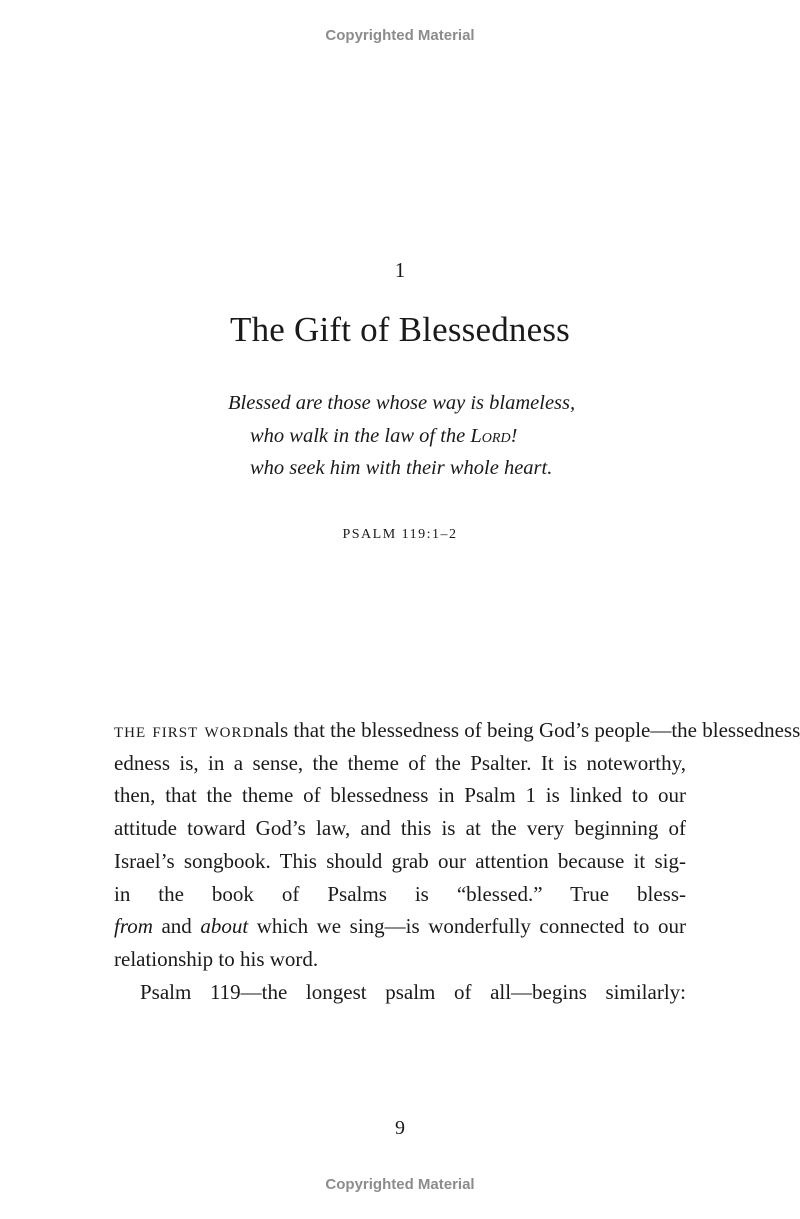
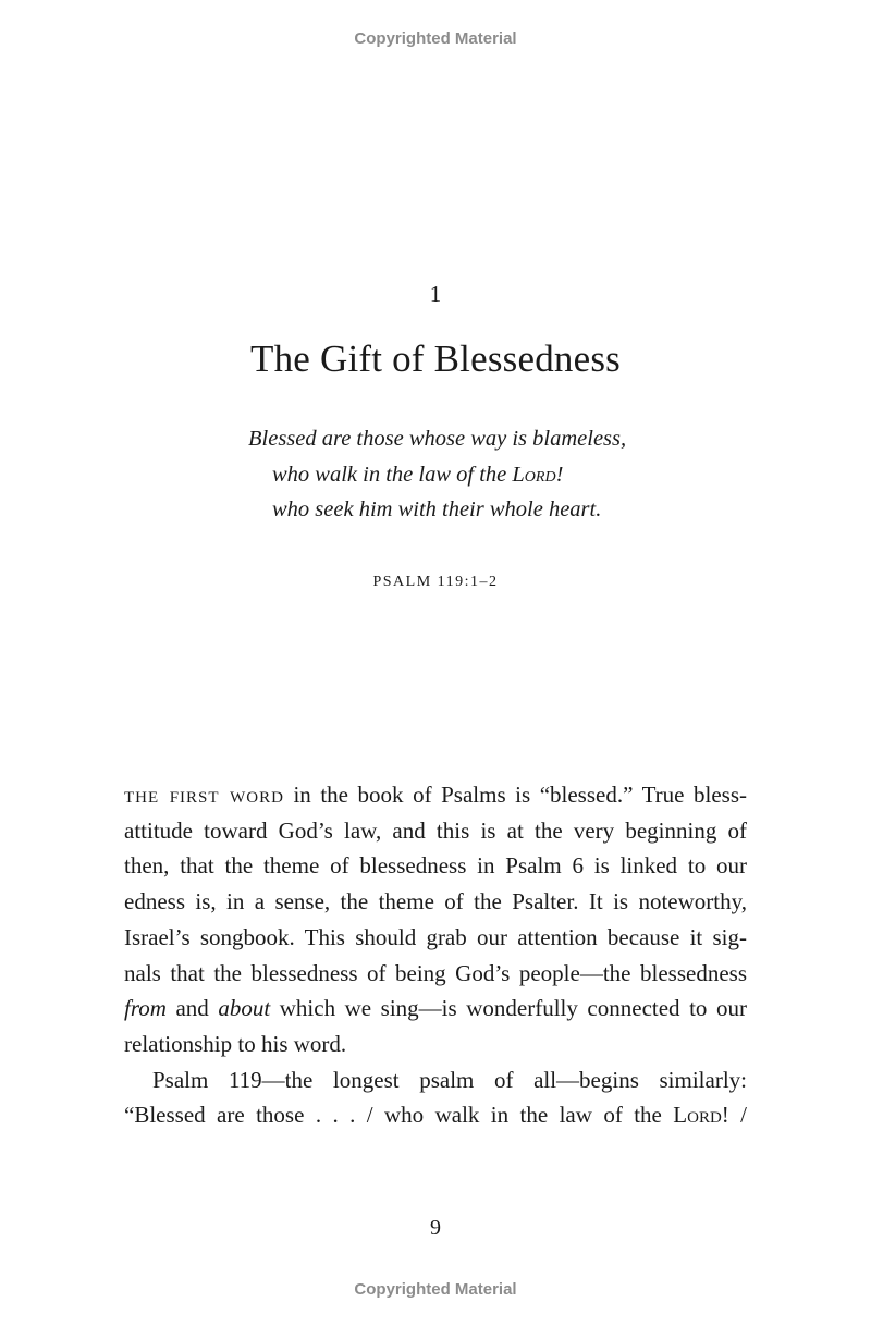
  Copyrighted Material
  1
  The Gift of Blessedness
  Blessed are those whose way is blameless,
  who walk in the law of the Lord!
  who seek him with their whole heart.
  PSALM 119:1–2
- the first wordnals that the blessedness of being God’s people—the blessedness
+ the first word in the book of Psalms is “blessed.” True bless-
- edness is, in a sense, the theme of the Psalter. It is noteworthy,
+ attitude toward God’s law, and this is at the very beginning of
- then, that the theme of blessedness in Psalm 1 is linked to our
+ then, that the theme of blessedness in Psalm 6 is linked to our
- attitude toward God’s law, and this is at the very beginning of
+ edness is, in a sense, the theme of the Psalter. It is noteworthy,
  Israel’s songbook. This should grab our attention because it sig-
- in the book of Psalms is “blessed.” True bless-
+ nals that the blessedness of being God’s people—the blessedness
  from and about which we sing—is wonderfully connected to our
  relationship to his word.
  Psalm 119—the longest psalm of all—begins similarly:
+ “Blessed are those . . . / who walk in the law of the Lord! /
  9
  Copyrighted Material
